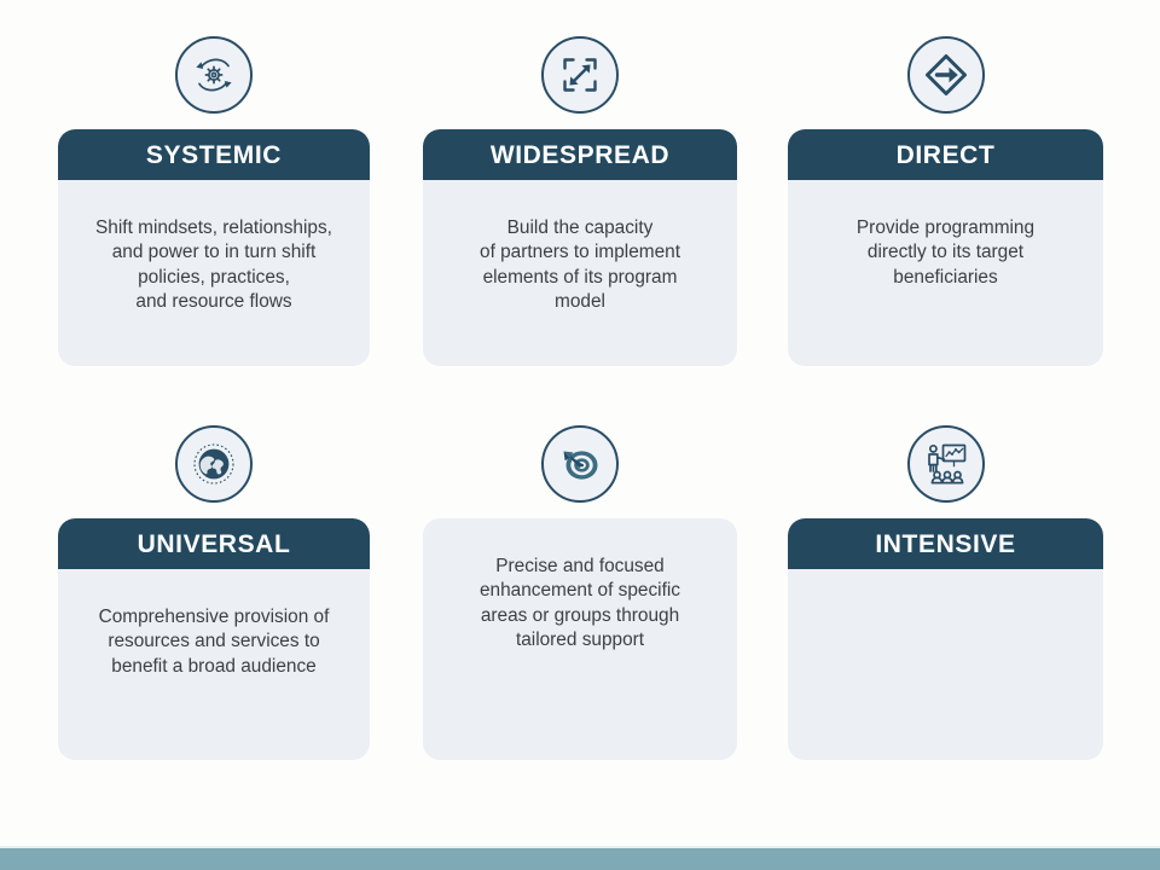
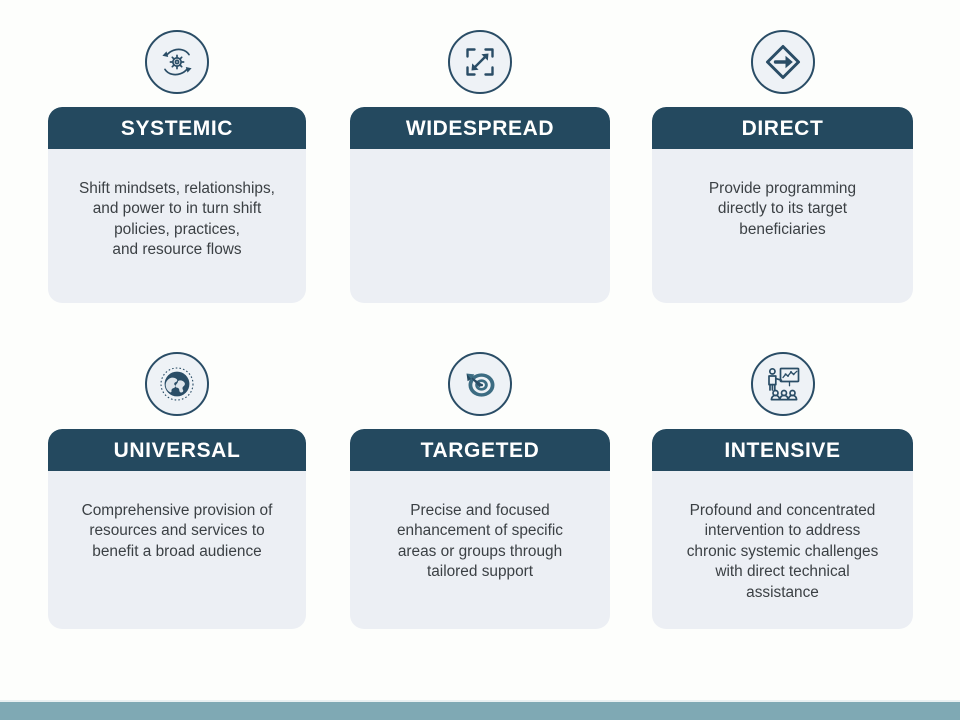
  SYSTEMIC
  Shift mindsets, relationships,
  and power to in turn shift
  policies, practices,
  and resource flows
  WIDESPREAD
- Build the capacity
- of partners to implement
- elements of its program
- model
  DIRECT
  Provide programming
  directly to its target
  beneficiaries
  UNIVERSAL
  Comprehensive provision of
  resources and services to
  benefit a broad audience
+ TARGETED
  Precise and focused
  enhancement of specific
  areas or groups through
  tailored support
  INTENSIVE
+ Profound and concentrated
+ intervention to address
+ chronic systemic challenges
+ with direct technical
+ assistance
